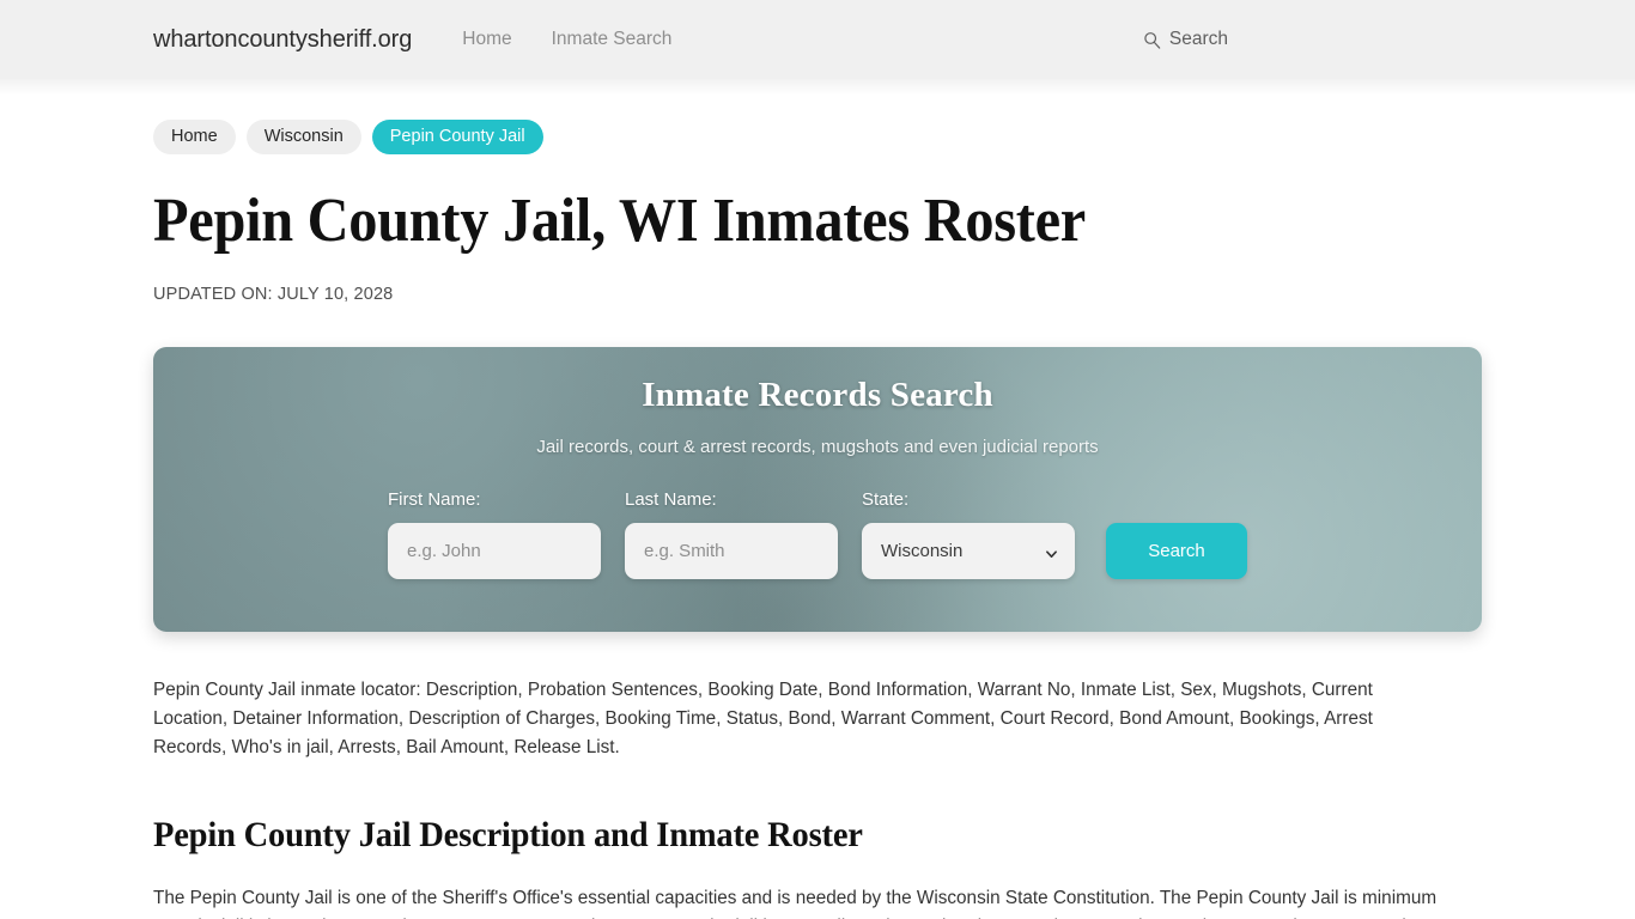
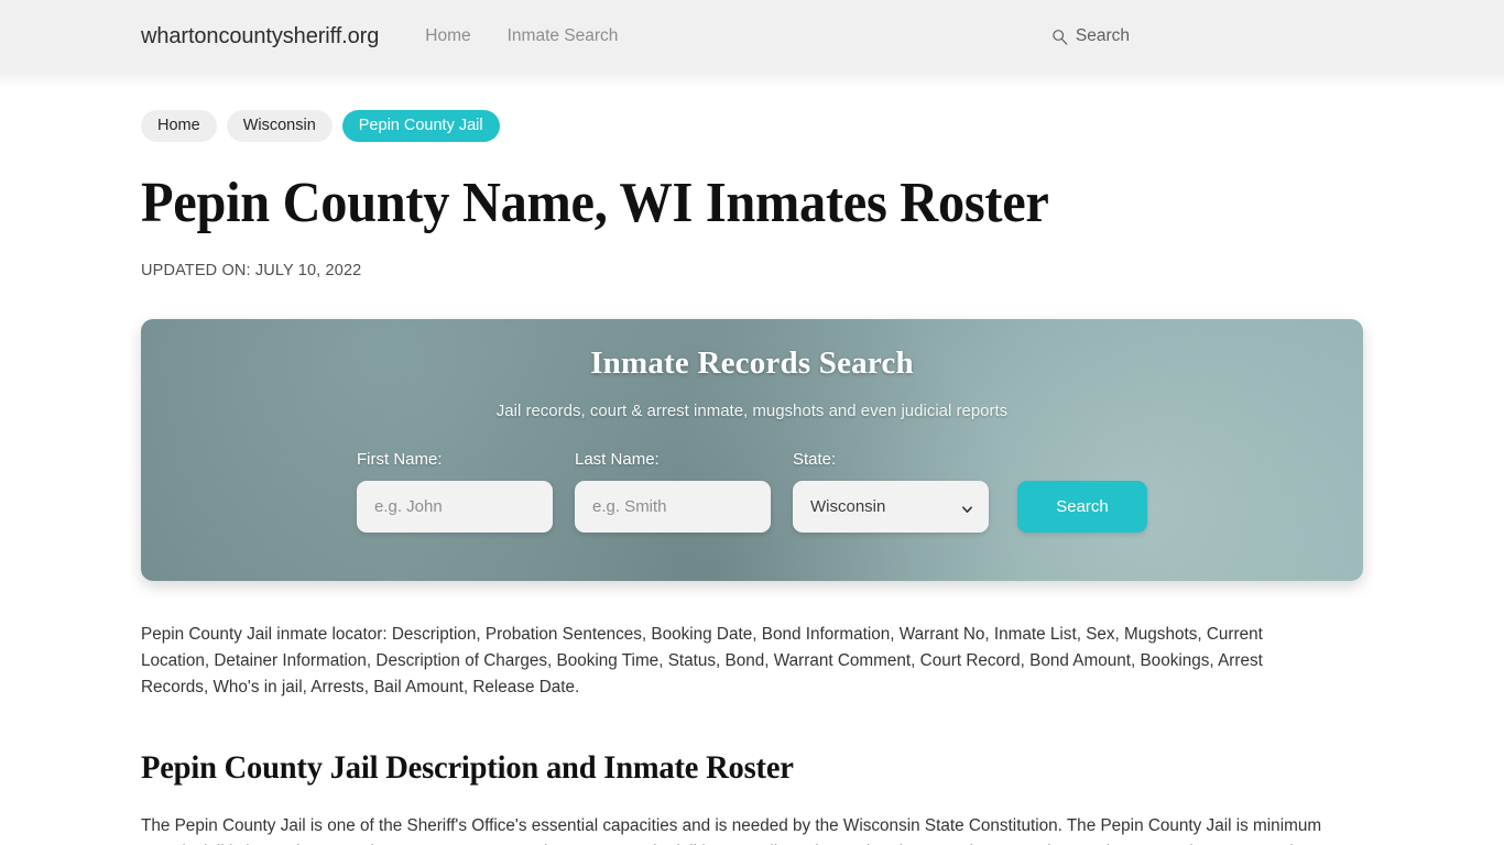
  whartoncountysheriff.org
  Home
  Inmate Search
  Search
  Home
  Wisconsin
  Pepin County Jail
- Pepin County Jail, WI Inmates Roster
+ Pepin County Name, WI Inmates Roster
- UPDATED ON: JULY 10, 2028
+ UPDATED ON: JULY 10, 2022
  Inmate Records Search
- Jail records, court & arrest records, mugshots and even judicial reports
+ Jail records, court & arrest inmate, mugshots and even judicial reports
  First Name:
  e.g. John
  Last Name:
  e.g. Smith
  State:
  Wisconsin
  Search
- Pepin County Jail inmate locator: Description, Probation Sentences, Booking Date, Bond Information, Warrant No, Inmate List, Sex, Mugshots, Current Location, Detainer Information, Description of Charges, Booking Time, Status, Bond, Warrant Comment, Court Record, Bond Amount, Bookings, Arrest Records, Who's in jail, Arrests, Bail Amount, Release List.
+ Pepin County Jail inmate locator: Description, Probation Sentences, Booking Date, Bond Information, Warrant No, Inmate List, Sex, Mugshots, Current Location, Detainer Information, Description of Charges, Booking Time, Status, Bond, Warrant Comment, Court Record, Bond Amount, Bookings, Arrest Records, Who's in jail, Arrests, Bail Amount, Release Date.
  Pepin County Jail Description and Inmate Roster
